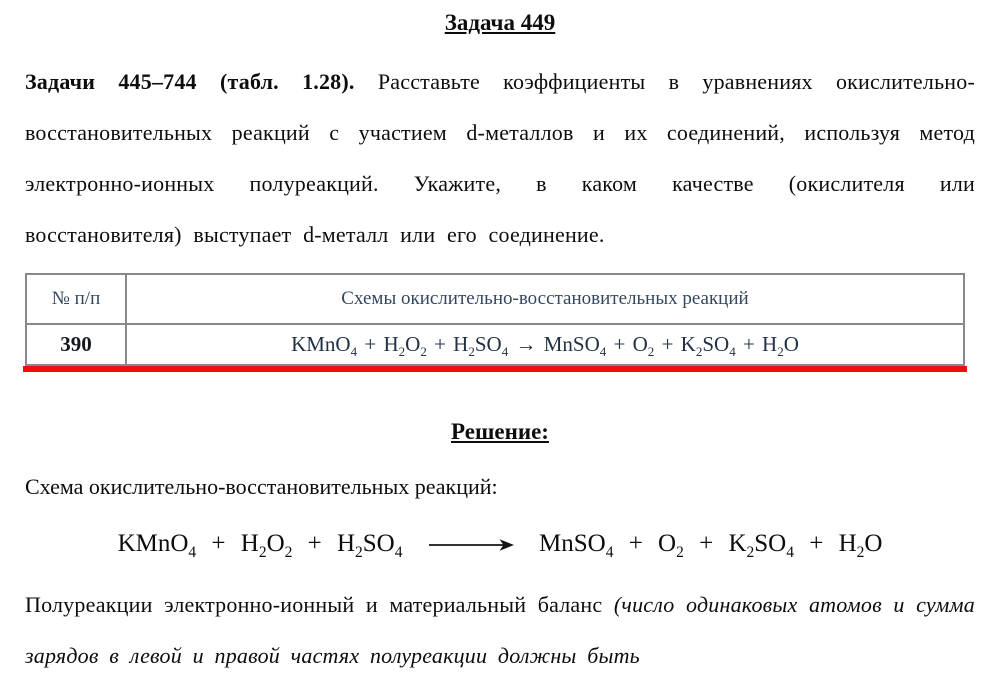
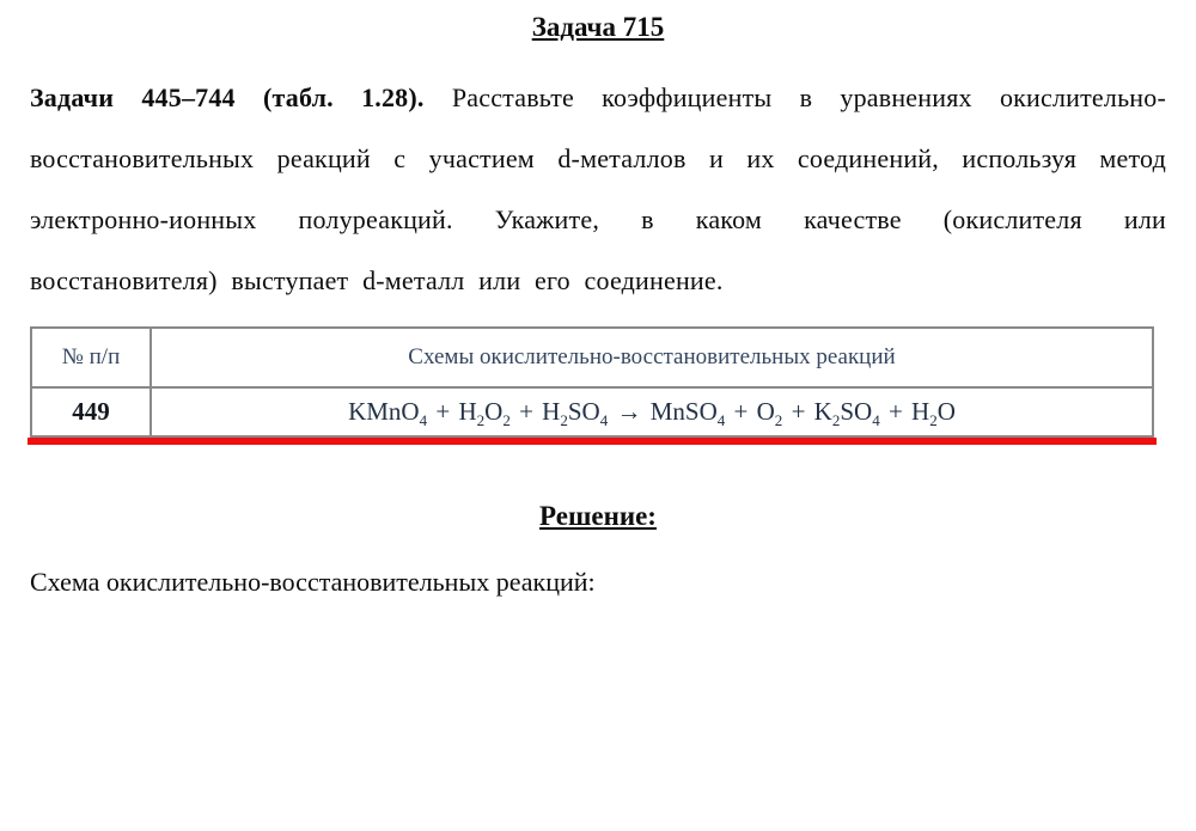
- Задача 449
+ Задача 715
  Задачи 445–744 (табл. 1.28). Расставьте коэффициенты в уравнениях окислительно-восстановительных реакций с участием d-металлов и их соединений, используя метод электронно-ионных полуреакций. Укажите, в каком качестве (окислителя или восстановителя) выступает d-металл или его соединение.
  № п/п	Схемы окислительно-восстановительных реакций
- 390	KMnO4 + H2O2 + H2SO4 → MnSO4 + O2 + K2SO4 + H2O
+ 449	KMnO4 + H2O2 + H2SO4 → MnSO4 + O2 + K2SO4 + H2O
  Решение:
  Схема окислительно-восстановительных реакций:
- KMnO4 + H2O2 + H2SO4 MnSO4 + O2 + K2SO4 + H2O
- Полуреакции электронно-ионный и материальный баланс (число одинаковых атомов и сумма зарядов в левой и правой частях полуреакции должны быть
